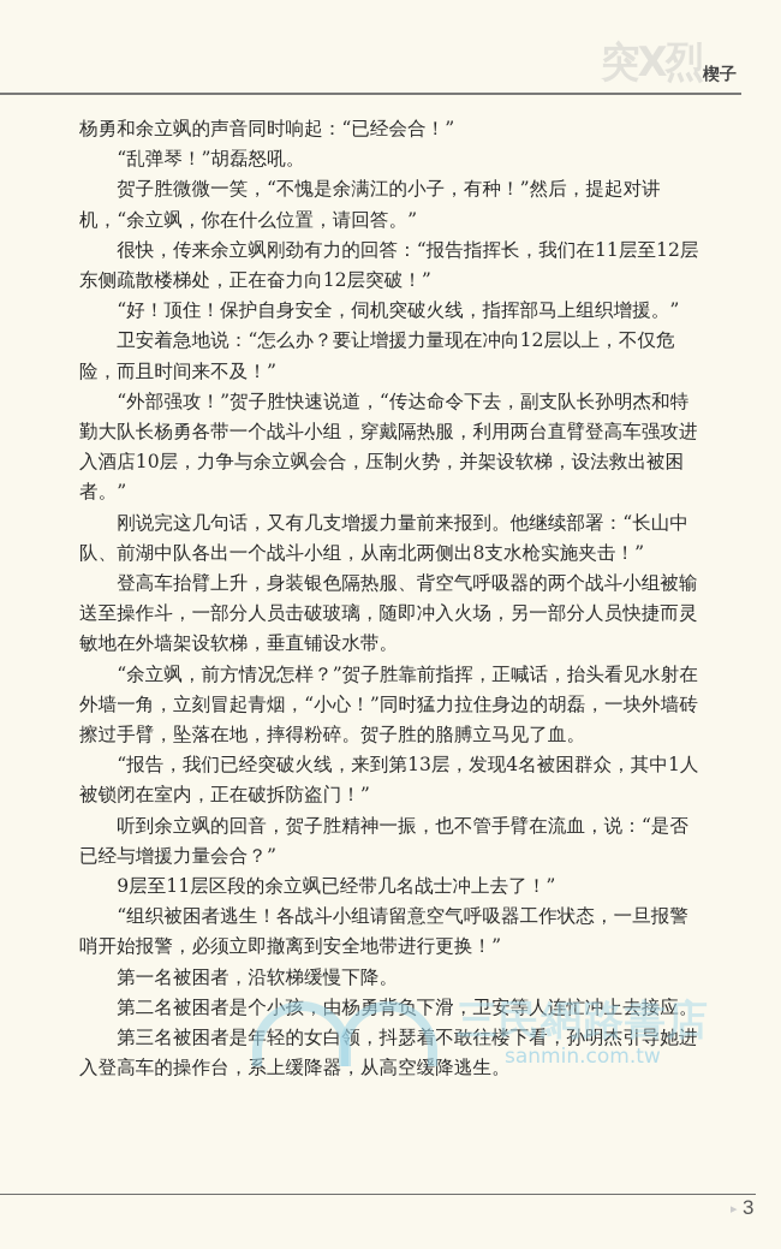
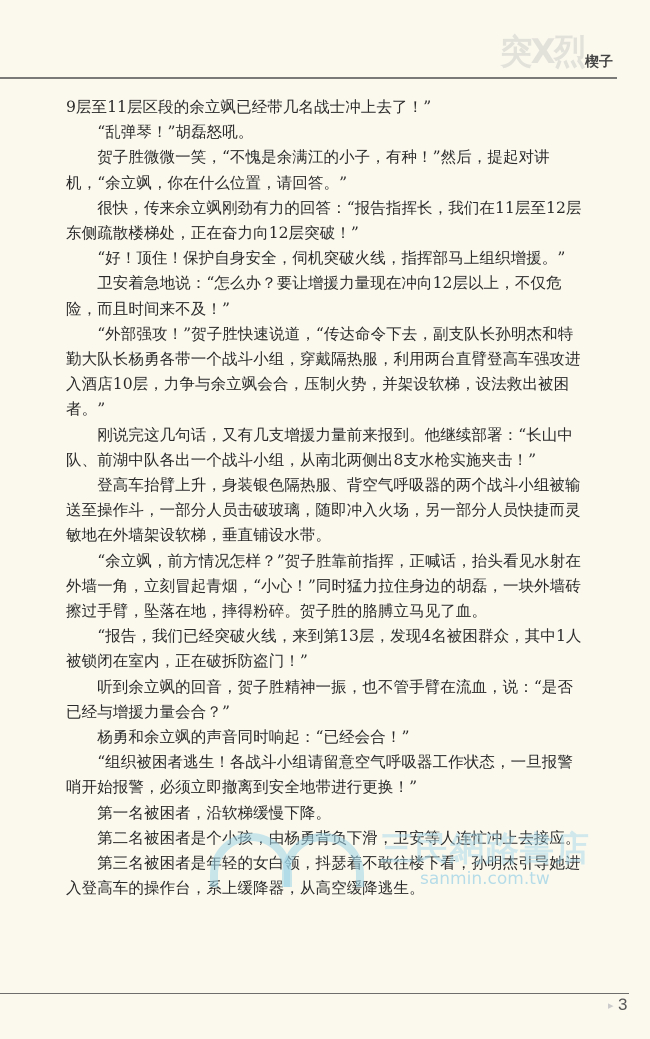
  突X烈
  楔子
- 杨勇和余立飒的声音同时响起：“已经会合！”
+ 9层至11层区段的余立飒已经带几名战士冲上去了！”
  “乱弹琴！”胡磊怒吼。
  贺子胜微微一笑，“不愧是余满江的小子，有种！”然后，提起对讲机，“余立飒，你在什么位置，请回答。”
  很快，传来余立飒刚劲有力的回答：“报告指挥长，我们在11层至12层东侧疏散楼梯处，正在奋力向12层突破！”
  “好！顶住！保护自身安全，伺机突破火线，指挥部马上组织增援。”
  卫安着急地说：“怎么办？要让增援力量现在冲向12层以上，不仅危险，而且时间来不及！”
  “外部强攻！”贺子胜快速说道，“传达命令下去，副支队长孙明杰和特勤大队长杨勇各带一个战斗小组，穿戴隔热服，利用两台直臂登高车强攻进入酒店10层，力争与余立飒会合，压制火势，并架设软梯，设法救出被困者。”
  刚说完这几句话，又有几支增援力量前来报到。他继续部署：“长山中队、前湖中队各出一个战斗小组，从南北两侧出8支水枪实施夹击！”
  登高车抬臂上升，身装银色隔热服、背空气呼吸器的两个战斗小组被输送至操作斗，一部分人员击破玻璃，随即冲入火场，另一部分人员快捷而灵敏地在外墙架设软梯，垂直铺设水带。
  “余立飒，前方情况怎样？”贺子胜靠前指挥，正喊话，抬头看见水射在外墙一角，立刻冒起青烟，“小心！”同时猛力拉住身边的胡磊，一块外墙砖擦过手臂，坠落在地，摔得粉碎。贺子胜的胳膊立马见了血。
  “报告，我们已经突破火线，来到第13层，发现4名被困群众，其中1人被锁闭在室内，正在破拆防盗门！”
  听到余立飒的回音，贺子胜精神一振，也不管手臂在流血，说：“是否已经与增援力量会合？”
- 9层至11层区段的余立飒已经带几名战士冲上去了！”
+ 杨勇和余立飒的声音同时响起：“已经会合！”
  “组织被困者逃生！各战斗小组请留意空气呼吸器工作状态，一旦报警哨开始报警，必须立即撤离到安全地带进行更换！”
  第一名被困者，沿软梯缓慢下降。
  第二名被困者是个小孩，由杨勇背负下滑，卫安等人连忙冲上去接应。
  第三名被困者是年轻的女白领，抖瑟着不敢往楼下看，孙明杰引导她进入登高车的操作台，系上缓降器，从高空缓降逃生。
  三民網路書店
  sanmin.com.tw
  ▸
  3
